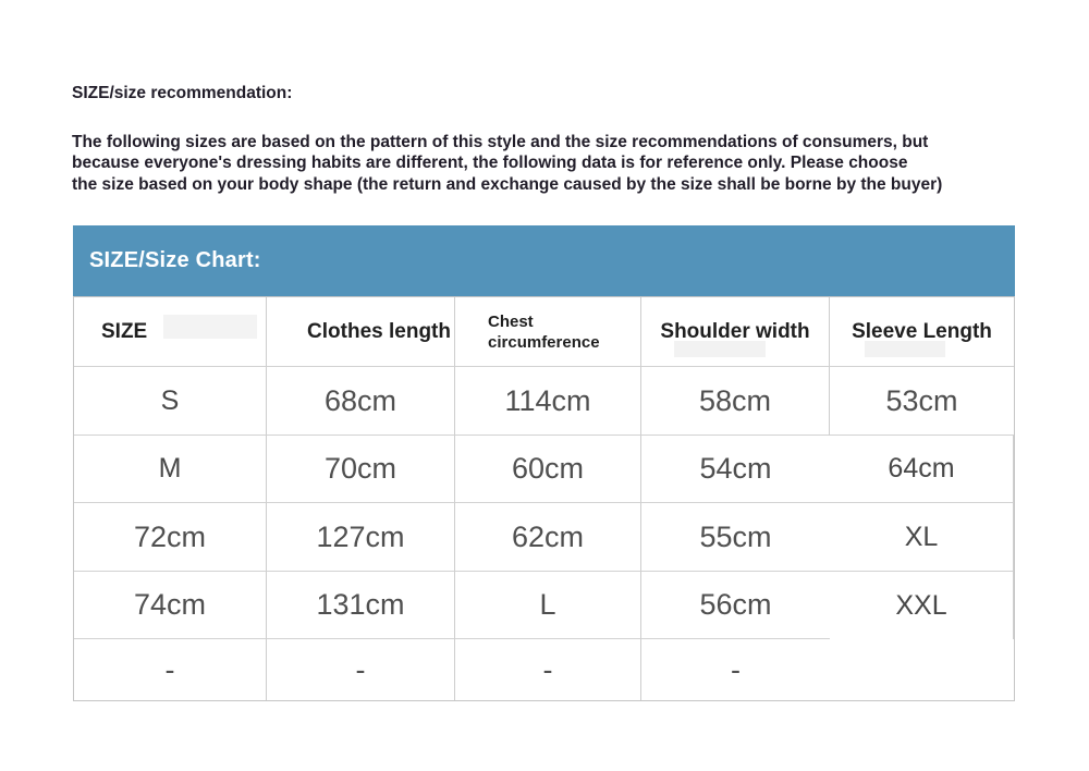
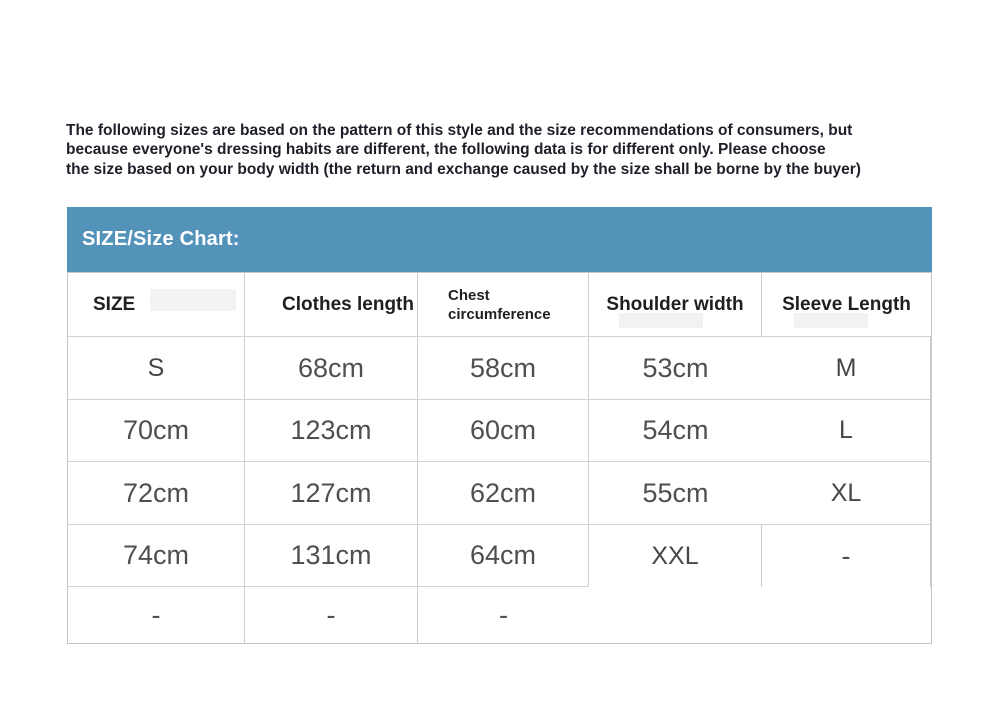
- SIZE/size recommendation:
  The following sizes are based on the pattern of this style and the size recommendations of consumers, but
- because everyone's dressing habits are different, the following data is for reference only. Please choose
+ because everyone's dressing habits are different, the following data is for different only. Please choose
- the size based on your body shape (the return and exchange caused by the size shall be borne by the buyer)
+ the size based on your body width (the return and exchange caused by the size shall be borne by the buyer)
  SIZE/Size Chart:
  SIZE
  Clothes length
  Chest circumference
  Shoulder width
  Sleeve Length
  S
  68cm
- 114cm
  58cm
  53cm
  M
  70cm
+ 123cm
  60cm
  54cm
- 64cm
+ L
  72cm
  127cm
  62cm
  55cm
  XL
  74cm
  131cm
- L
+ 64cm
- 56cm
  XXL
  -
  -
  -
  -
